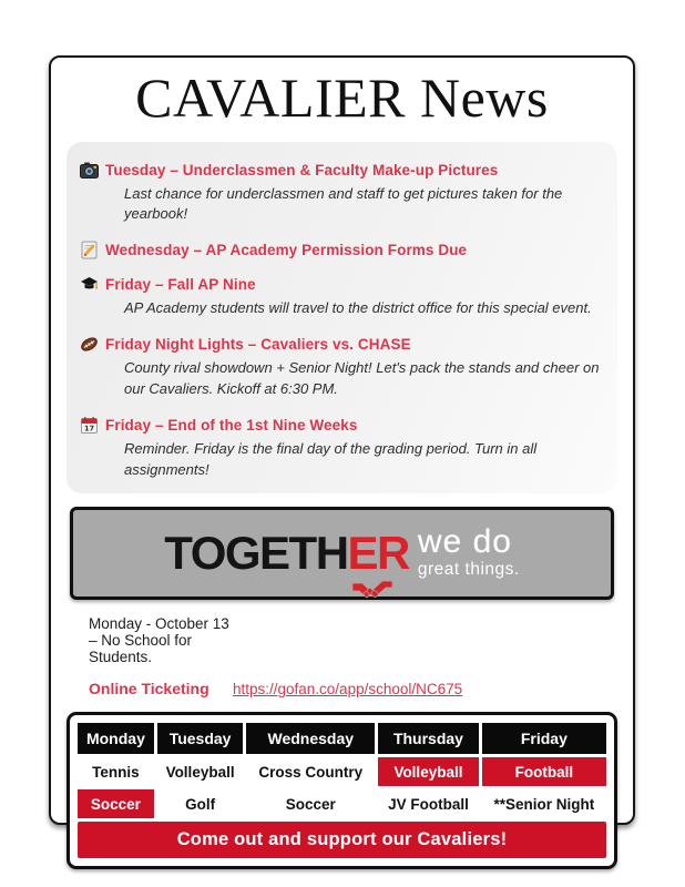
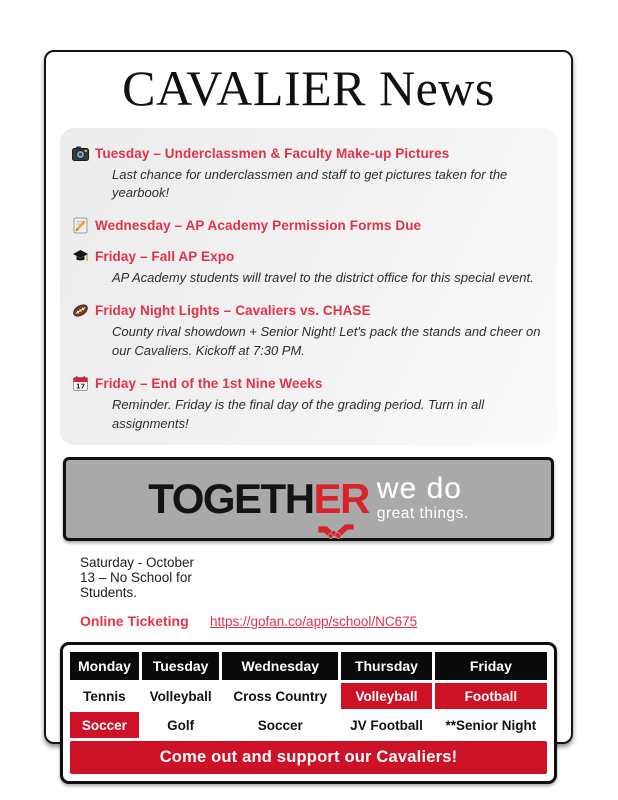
  CAVALIER News
  Tuesday – Underclassmen & Faculty Make-up Pictures
  Last chance for underclassmen and staff to get pictures taken for the yearbook!
  Wednesday – AP Academy Permission Forms Due
- Friday – Fall AP Nine
+ Friday – Fall AP Expo
  AP Academy students will travel to the district office for this special event.
  Friday Night Lights – Cavaliers vs. CHASE
- County rival showdown + Senior Night! Let's pack the stands and cheer on our Cavaliers. Kickoff at 6:30 PM.
+ County rival showdown + Senior Night! Let's pack the stands and cheer on our Cavaliers. Kickoff at 7:30 PM.
  17
  Friday – End of the 1st Nine Weeks
  Reminder. Friday is the final day of the grading period. Turn in all assignments!
  TOGETHER
  we do
  great things.
- Monday - October 13 – No School for Students.
+ Saturday - October 13 – No School for Students.
  Online Ticketing
  https://gofan.co/app/school/NC675
  Monday	Tuesday	Wednesday	Thursday	Friday
  Tennis	Volleyball	Cross Country	Volleyball	Football
  Soccer	Golf	Soccer	JV Football	**Senior Night
  Come out and support our Cavaliers!
